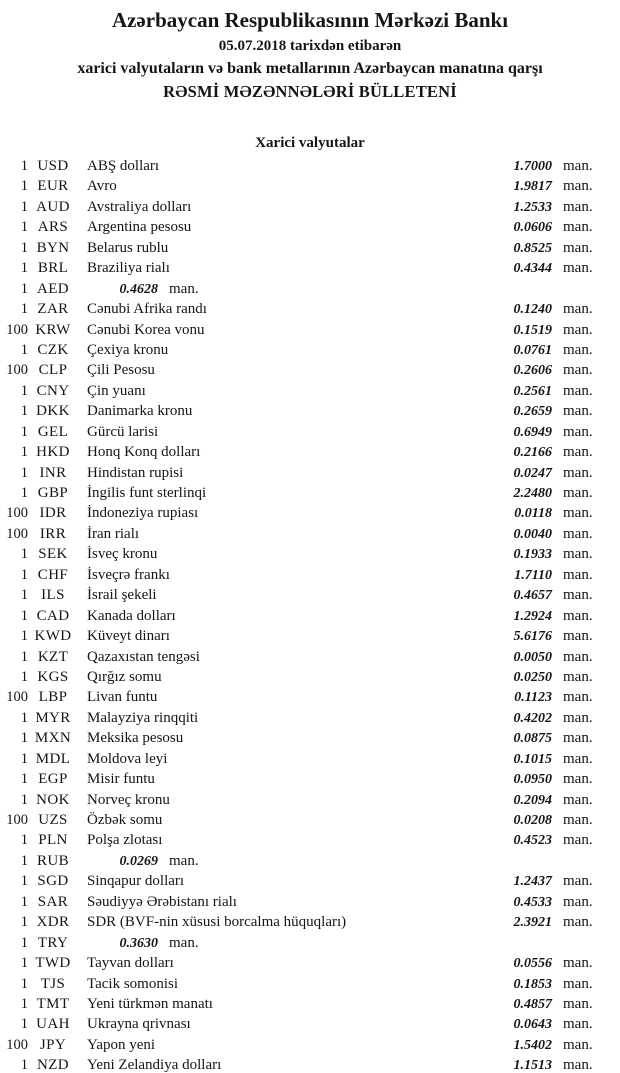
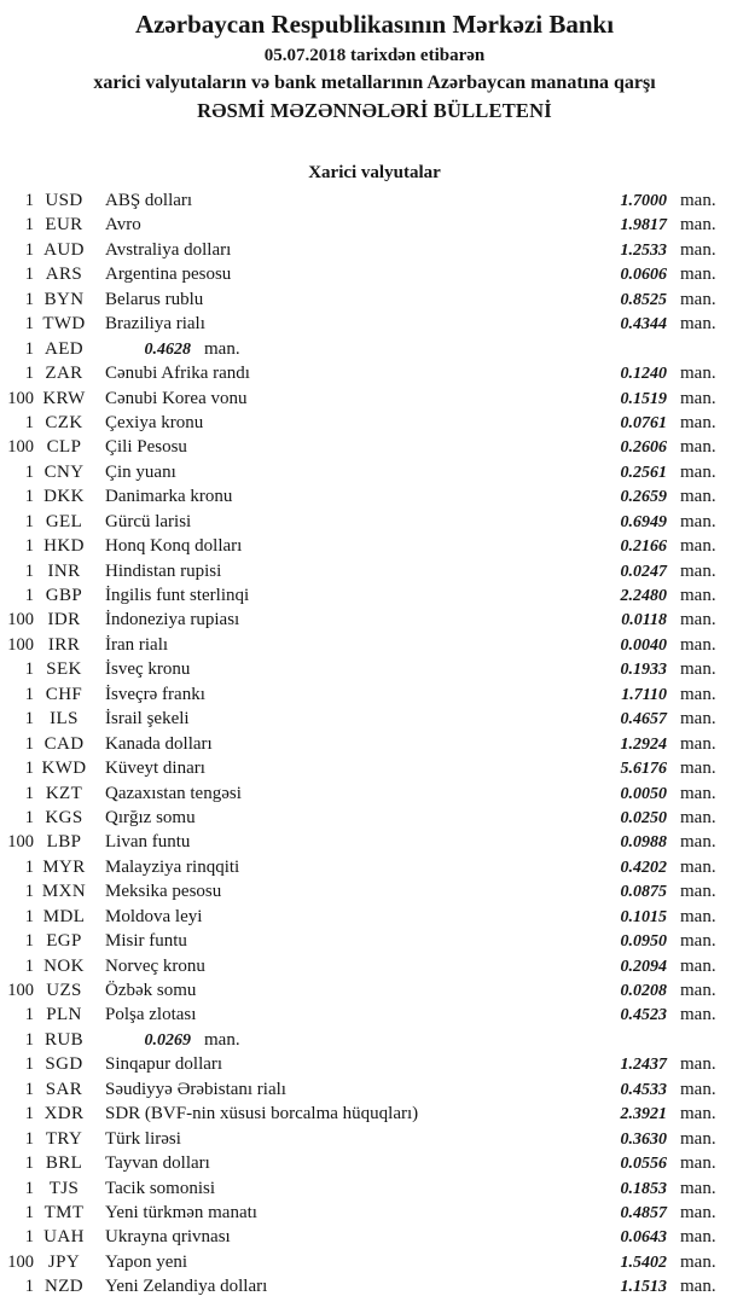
  Azərbaycan Respublikasının Mərkəzi Bankı
  05.07.2018 tarixdən etibarən
  xarici valyutaların və bank metallarının Azərbaycan manatına qarşı
  RƏSMİ MƏZƏNNƏLƏRİ BÜLLETENİ
  Xarici valyutalar
  1
  USD
  ABŞ dolları
  1.7000
  man.
  1
  EUR
  Avro
  1.9817
  man.
  1
  AUD
  Avstraliya dolları
  1.2533
  man.
  1
  ARS
  Argentina pesosu
  0.0606
  man.
  1
  BYN
  Belarus rublu
  0.8525
  man.
  1
- BRL
+ TWD
  Braziliya rialı
  0.4344
  man.
  1
  AED
  0.4628
  man.
  1
  ZAR
  Cənubi Afrika randı
  0.1240
  man.
  100
  KRW
  Cənubi Korea vonu
  0.1519
  man.
  1
  CZK
  Çexiya kronu
  0.0761
  man.
  100
  CLP
  Çili Pesosu
  0.2606
  man.
  1
  CNY
  Çin yuanı
  0.2561
  man.
  1
  DKK
  Danimarka kronu
  0.2659
  man.
  1
  GEL
  Gürcü larisi
  0.6949
  man.
  1
  HKD
  Honq Konq dolları
  0.2166
  man.
  1
  INR
  Hindistan rupisi
  0.0247
  man.
  1
  GBP
  İngilis funt sterlinqi
  2.2480
  man.
  100
  IDR
  İndoneziya rupiası
  0.0118
  man.
  100
  IRR
  İran rialı
  0.0040
  man.
  1
  SEK
  İsveç kronu
  0.1933
  man.
  1
  CHF
  İsveçrə frankı
  1.7110
  man.
  1
  ILS
  İsrail şekeli
  0.4657
  man.
  1
  CAD
  Kanada dolları
  1.2924
  man.
  1
  KWD
  Küveyt dinarı
  5.6176
  man.
  1
  KZT
  Qazaxıstan tengəsi
  0.0050
  man.
  1
  KGS
  Qırğız somu
  0.0250
  man.
  100
  LBP
  Livan funtu
- 0.1123
+ 0.0988
  man.
  1
  MYR
  Malayziya rinqqiti
  0.4202
  man.
  1
  MXN
  Meksika pesosu
  0.0875
  man.
  1
  MDL
  Moldova leyi
  0.1015
  man.
  1
  EGP
  Misir funtu
  0.0950
  man.
  1
  NOK
  Norveç kronu
  0.2094
  man.
  100
  UZS
  Özbək somu
  0.0208
  man.
  1
  PLN
  Polşa zlotası
  0.4523
  man.
  1
  RUB
  0.0269
  man.
  1
  SGD
  Sinqapur dolları
  1.2437
  man.
  1
  SAR
  Səudiyyə Ərəbistanı rialı
  0.4533
  man.
  1
  XDR
  SDR (BVF-nin xüsusi borcalma hüquqları)
  2.3921
  man.
  1
  TRY
+ Türk lirəsi
  0.3630
  man.
  1
- TWD
+ BRL
  Tayvan dolları
  0.0556
  man.
  1
  TJS
  Tacik somonisi
  0.1853
  man.
  1
  TMT
  Yeni türkmən manatı
  0.4857
  man.
  1
  UAH
  Ukrayna qrivnası
  0.0643
  man.
  100
  JPY
  Yapon yeni
  1.5402
  man.
  1
  NZD
  Yeni Zelandiya dolları
  1.1513
  man.
